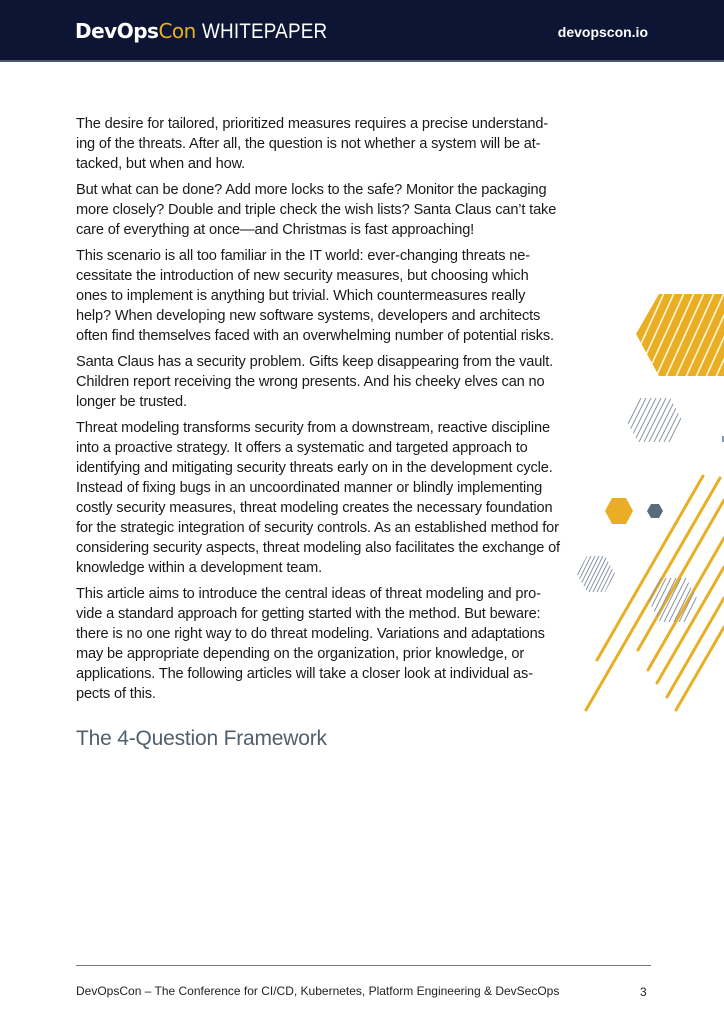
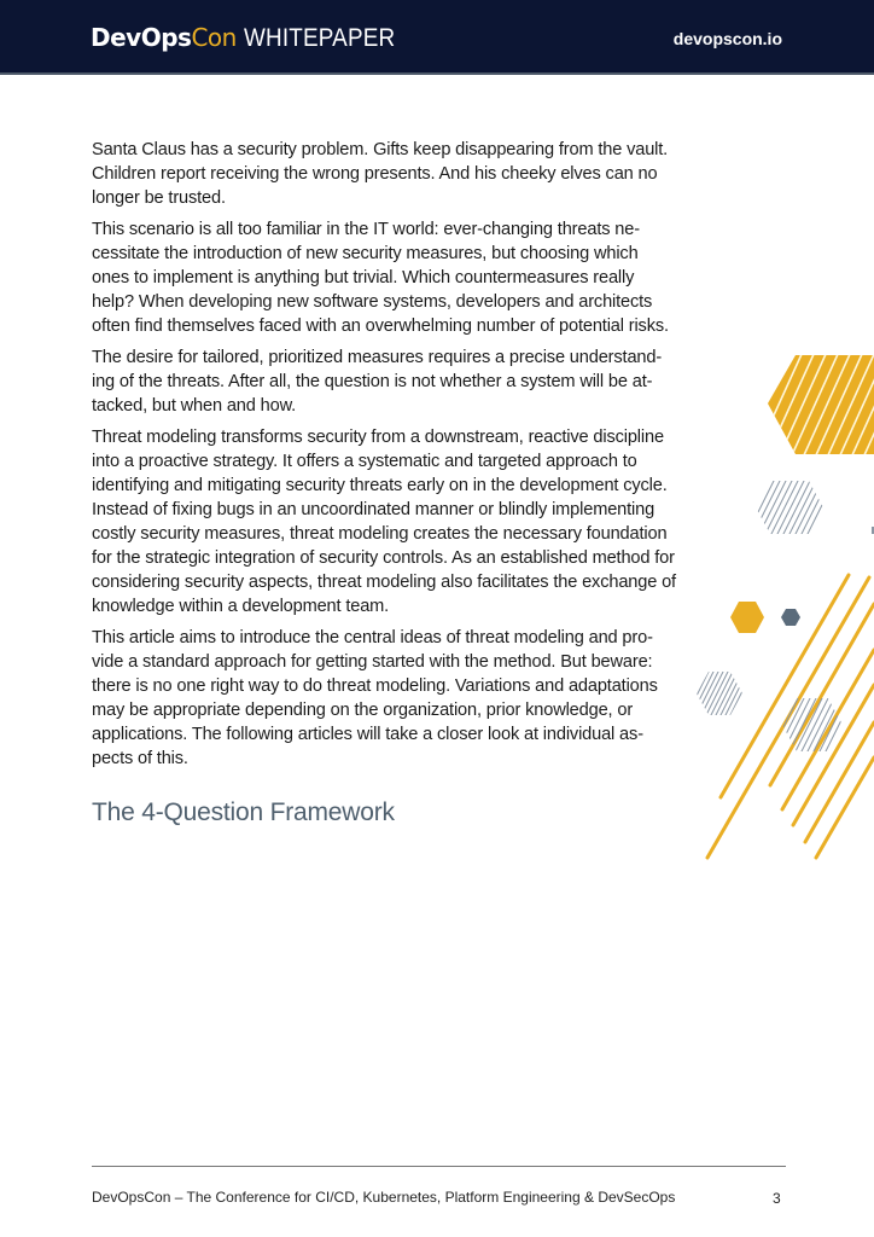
  DevOps
  Con
  WHITEPAPER
  devopscon.io
- The desire for tailored, prioritized measures requires a precise understand­ing of the threats. After all, the question is not whether a system will be at­tacked, but when and how.
+ Santa Claus has a security problem. Gifts keep disappearing from the vault. Children report receiving the wrong presents. And his cheeky elves can no longer be trusted.
- But what can be done? Add more locks to the safe? Monitor the packaging more closely? Double and triple check the wish lists? Santa Claus can’t take care of everything at once—and Christmas is fast approaching!
  This scenario is all too familiar in the IT world: ever-changing threats ne­cessitate the introduction of new security measures, but choosing which ones to implement is anything but trivial. Which countermeasures really help? When developing new software systems, developers and architects often find themselves faced with an overwhelming number of potential risks.
- Santa Claus has a security problem. Gifts keep disappearing from the vault. Children report receiving the wrong presents. And his cheeky elves can no longer be trusted.
+ The desire for tailored, prioritized measures requires a precise understand­ing of the threats. After all, the question is not whether a system will be at­tacked, but when and how.
  Threat modeling transforms security from a downstream, reactive disci­pline into a proactive strategy. It offers a systematic and targeted approach to identifying and mitigating security threats early on in the development cycle. Instead of fixing bugs in an uncoordinated manner or blindly imple­menting costly security measures, threat modeling creates the necessary foundation for the strategic integration of security controls. As an estab­lished method for considering security aspects, threat modeling also facili­tates the exchange of knowledge within a development team.
  This article aims to introduce the central ideas of threat modeling and pro­vide a standard approach for getting started with the method. But beware: there is no one right way to do threat modeling. Variations and adaptations may be appropriate depending on the organization, prior knowledge, or applications. The following articles will take a closer look at individual as­pects of this.
  The 4-Question Framework
  DevOpsCon – The Conference for CI/CD, Kubernetes, Platform Engineering & DevSecOps
  3
